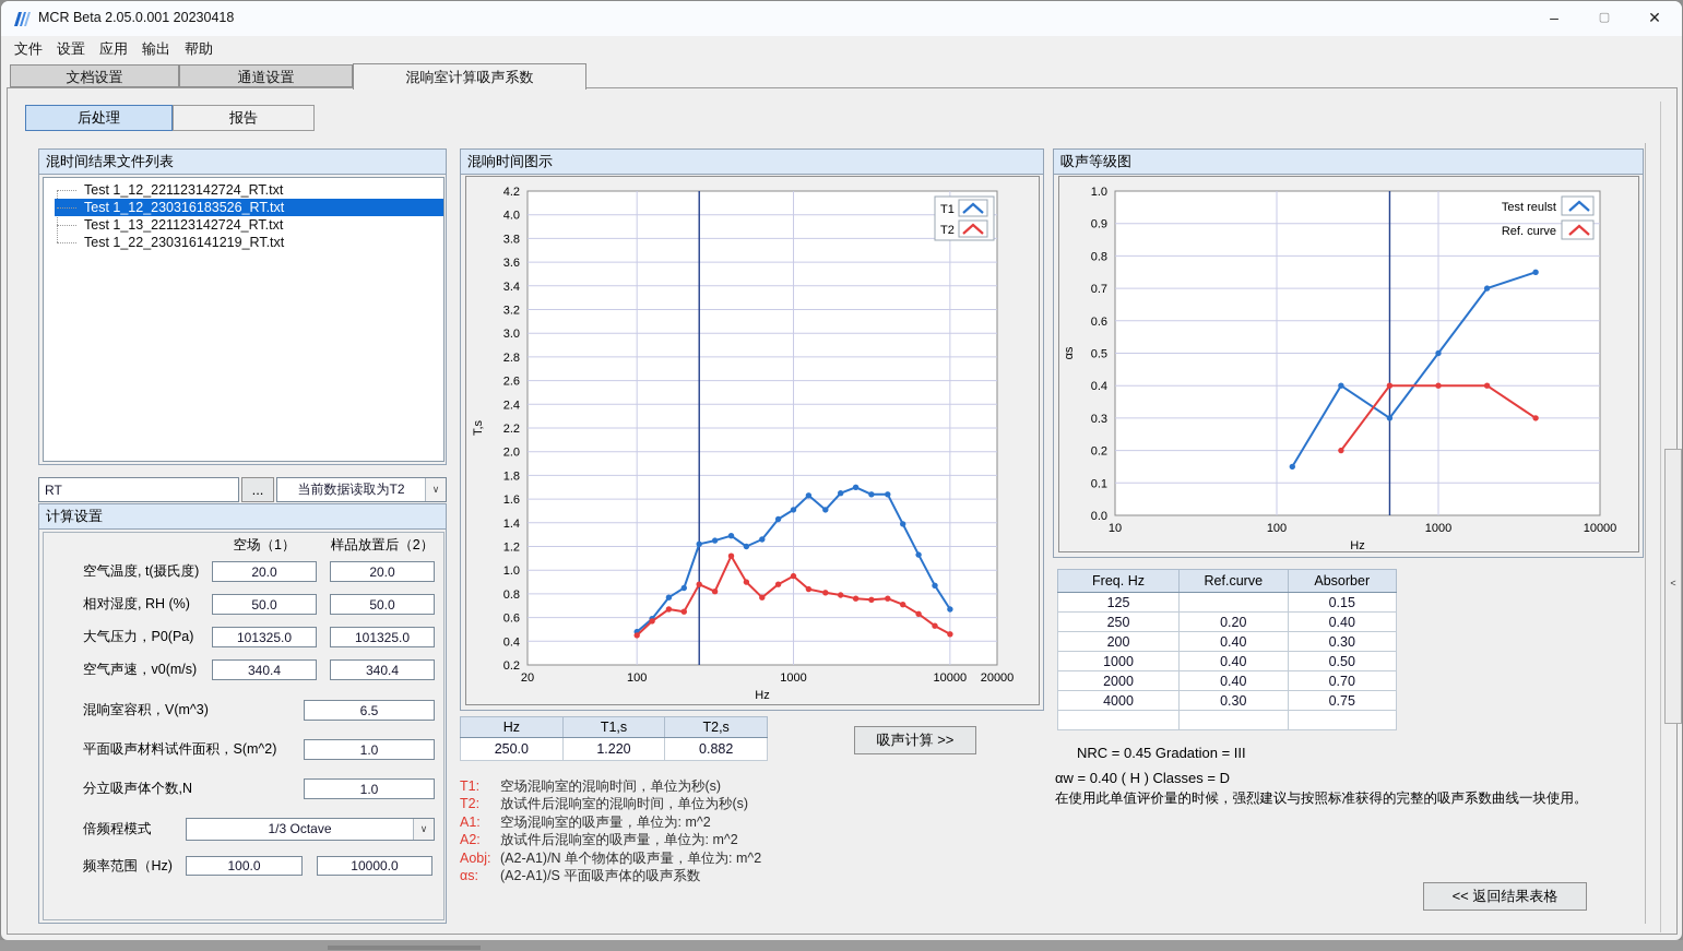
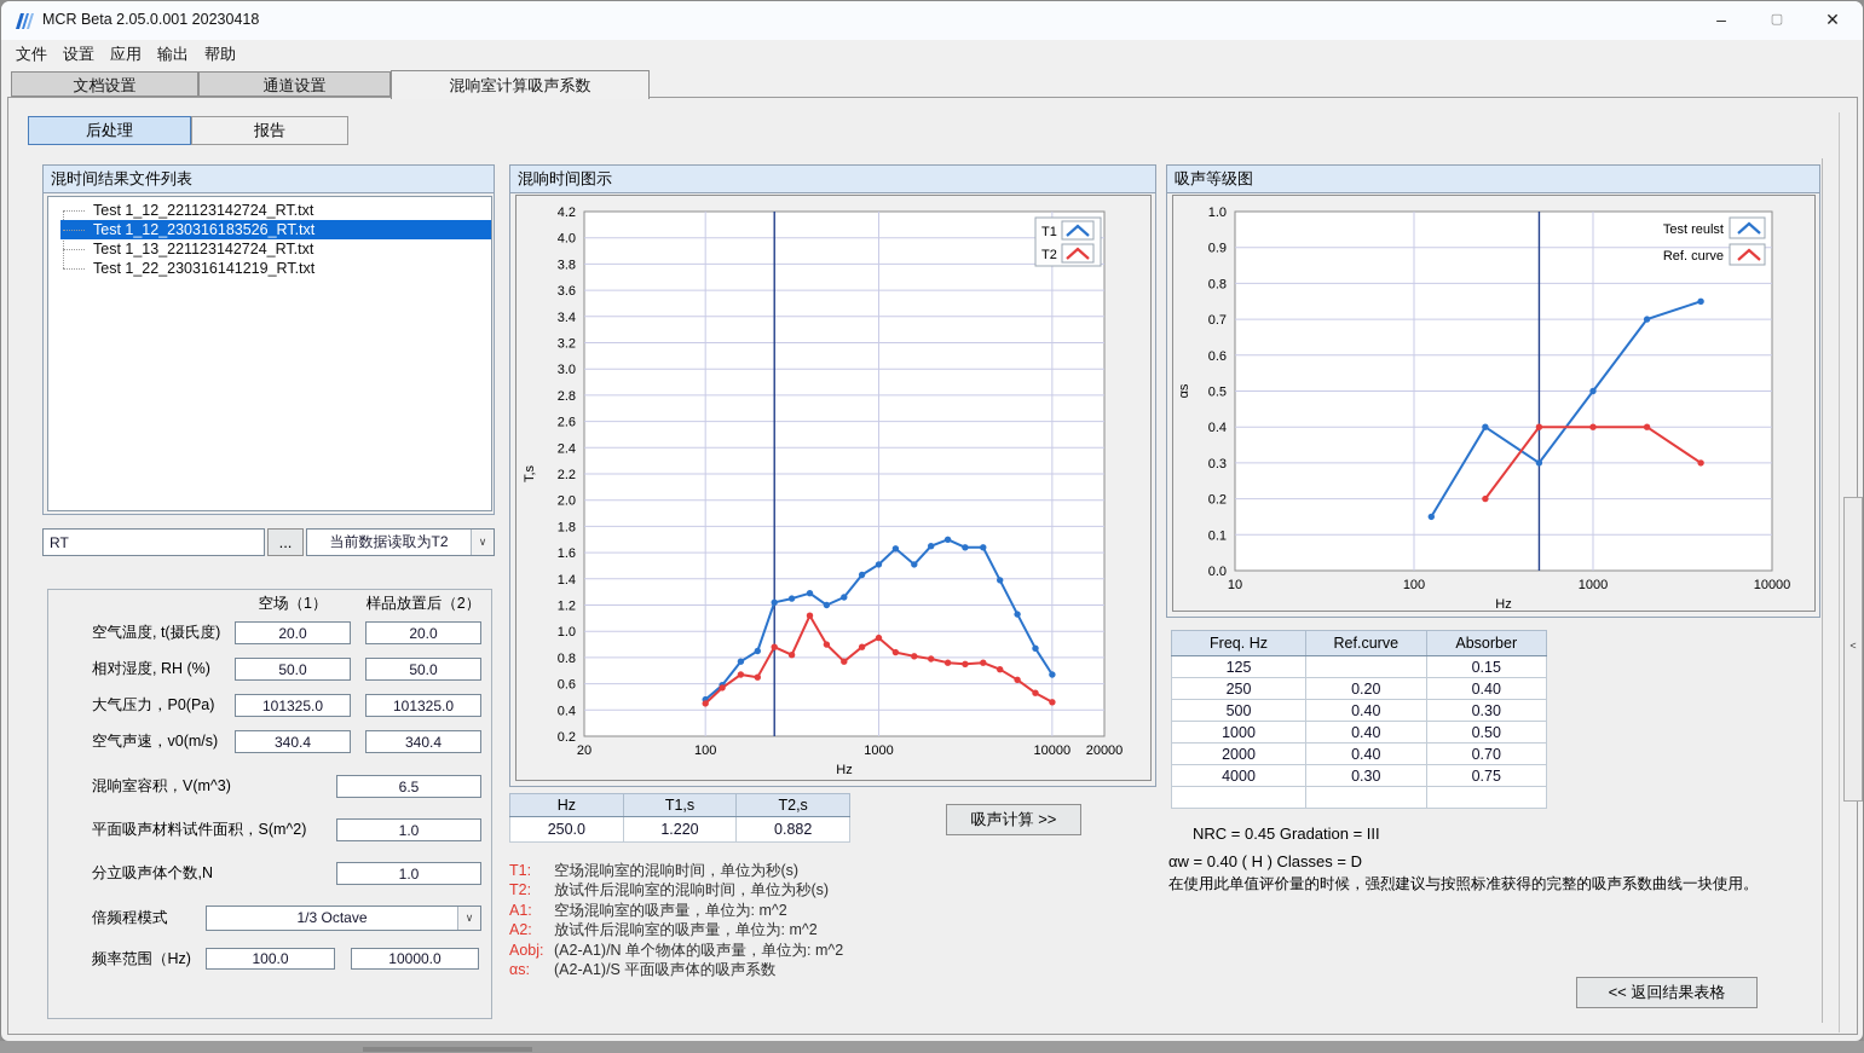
  MCR Beta 2.05.0.001 20230418
  –
  ▢
  ✕
  文件
  设置
  应用
  输出
  帮助
  文档设置
  通道设置
  混响室计算吸声系数
  后处理
  报告
  混时间结果文件列表
  Test 1_12_221123142724_RT.txt
  Test 1_12_230316183526_RT.txt
  Test 1_13_221123142724_RT.txt
  Test 1_22_230316141219_RT.txt
  RT
  ...
  当前数据读取为T2
  ∨
- 计算设置
  空场（1）
  样品放置后（2）
  空气温度, t(摄氏度)
  20.0
  20.0
  相对湿度, RH (%)
  50.0
  50.0
  大气压力，P0(Pa)
  101325.0
  101325.0
  空气声速，v0(m/s)
  340.4
  340.4
  混响室容积，V(m^3)
  6.5
  平面吸声材料试件面积，S(m^2)
  1.0
  分立吸声体个数,N
  1.0
  倍频程模式
  1/3 Octave
  ∨
  频率范围（Hz)
  100.0
  10000.0
  混响时间图示
  0.2
  0.4
  0.6
  0.8
  1.0
  1.2
  1.4
  1.6
  1.8
  2.0
  2.2
  2.4
  2.6
  2.8
  3.0
  3.2
  3.4
  3.6
  3.8
  4.0
  4.2
  20
  100
  1000
  10000
  20000
  Hz
  T1
  T2
  Hz	T1,s	T2,s
  250.0	1.220	0.882
  吸声计算 >>
  T1: 空场混响室的混响时间，单位为秒(s)
  T2: 放试件后混响室的混响时间，单位为秒(s)
  A1: 空场混响室的吸声量，单位为: m^2
  A2: 放试件后混响室的吸声量，单位为: m^2
  Aobj: (A2-A1)/N 单个物体的吸声量，单位为: m^2
  αs: (A2-A1)/S 平面吸声体的吸声系数
  吸声等级图
  0.0
  0.1
  0.2
  0.3
  0.4
  0.5
  0.6
  0.7
  0.8
  0.9
  1.0
  10
  100
  1000
  10000
  Hz
  Test reulst
  Ref. curve
  Freq. Hz	Ref.curve	Absorber
  125		0.15
  250	0.20	0.40
- 200	0.40	0.30
+ 500	0.40	0.30
  1000	0.40	0.50
  2000	0.40	0.70
  4000	0.30	0.75
  NRC = 0.45 Gradation = III
  αw = 0.40 ( H ) Classes = D
  在使用此单值评价量的时候，强烈建议与按照标准获得的完整的吸声系数曲线一块使用。
  << 返回结果表格
  <
